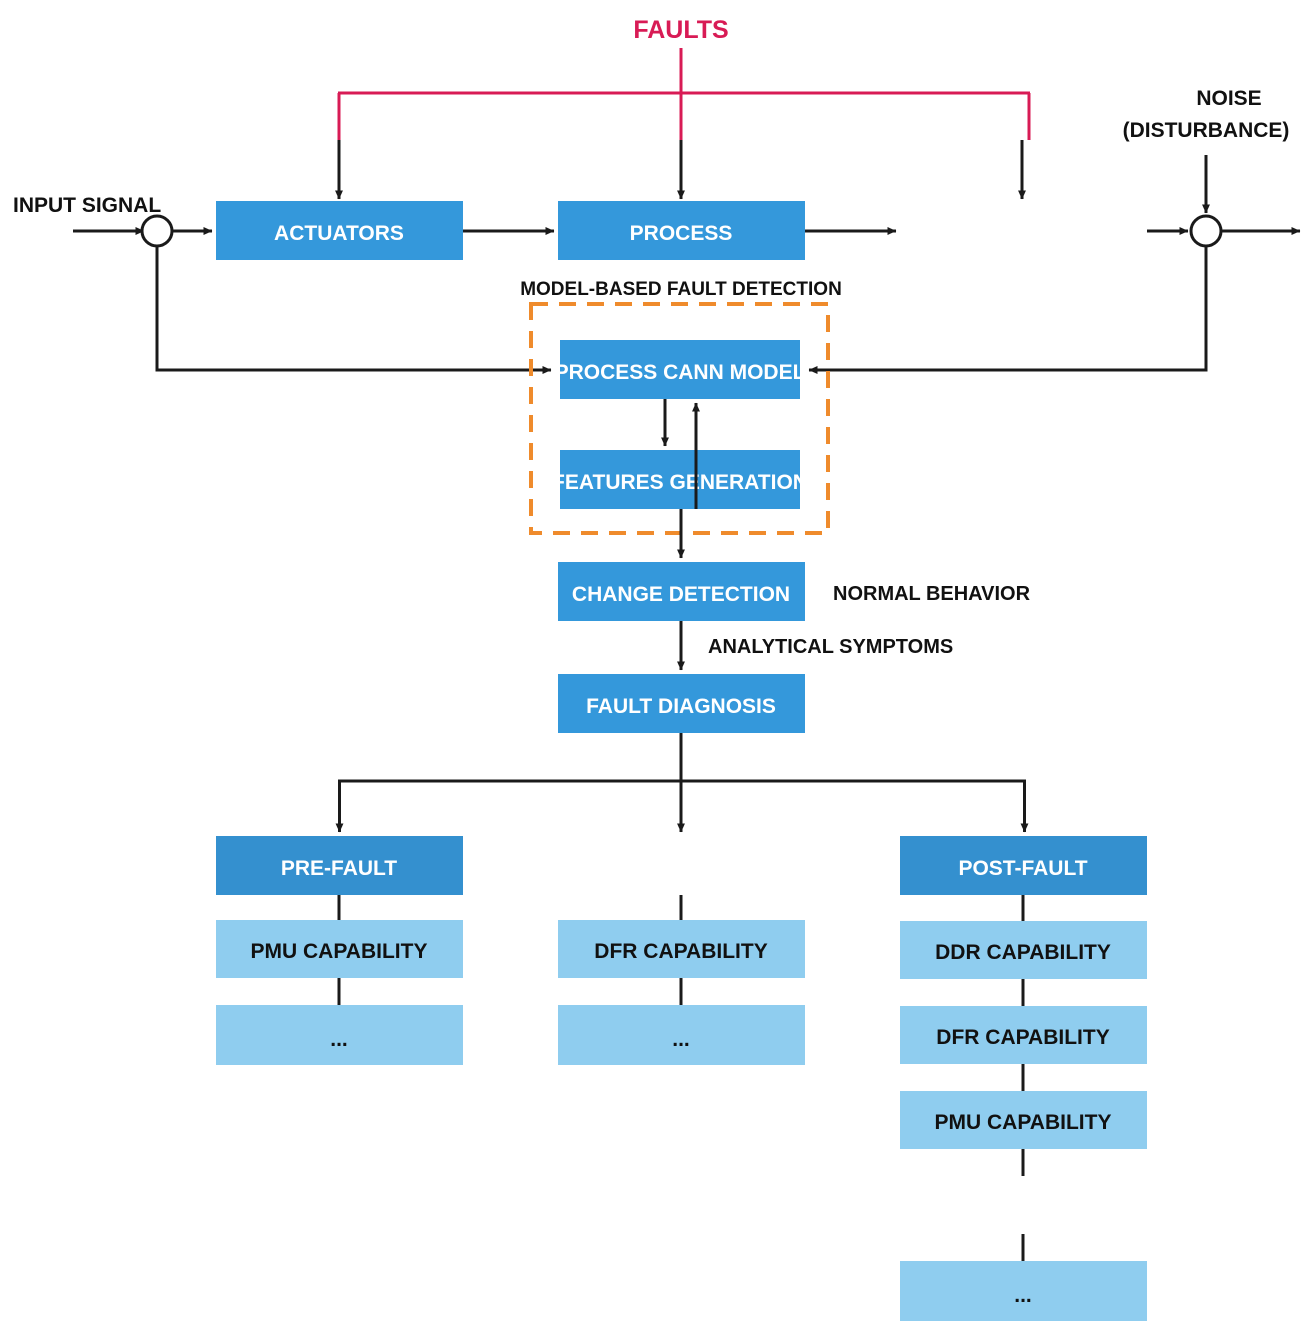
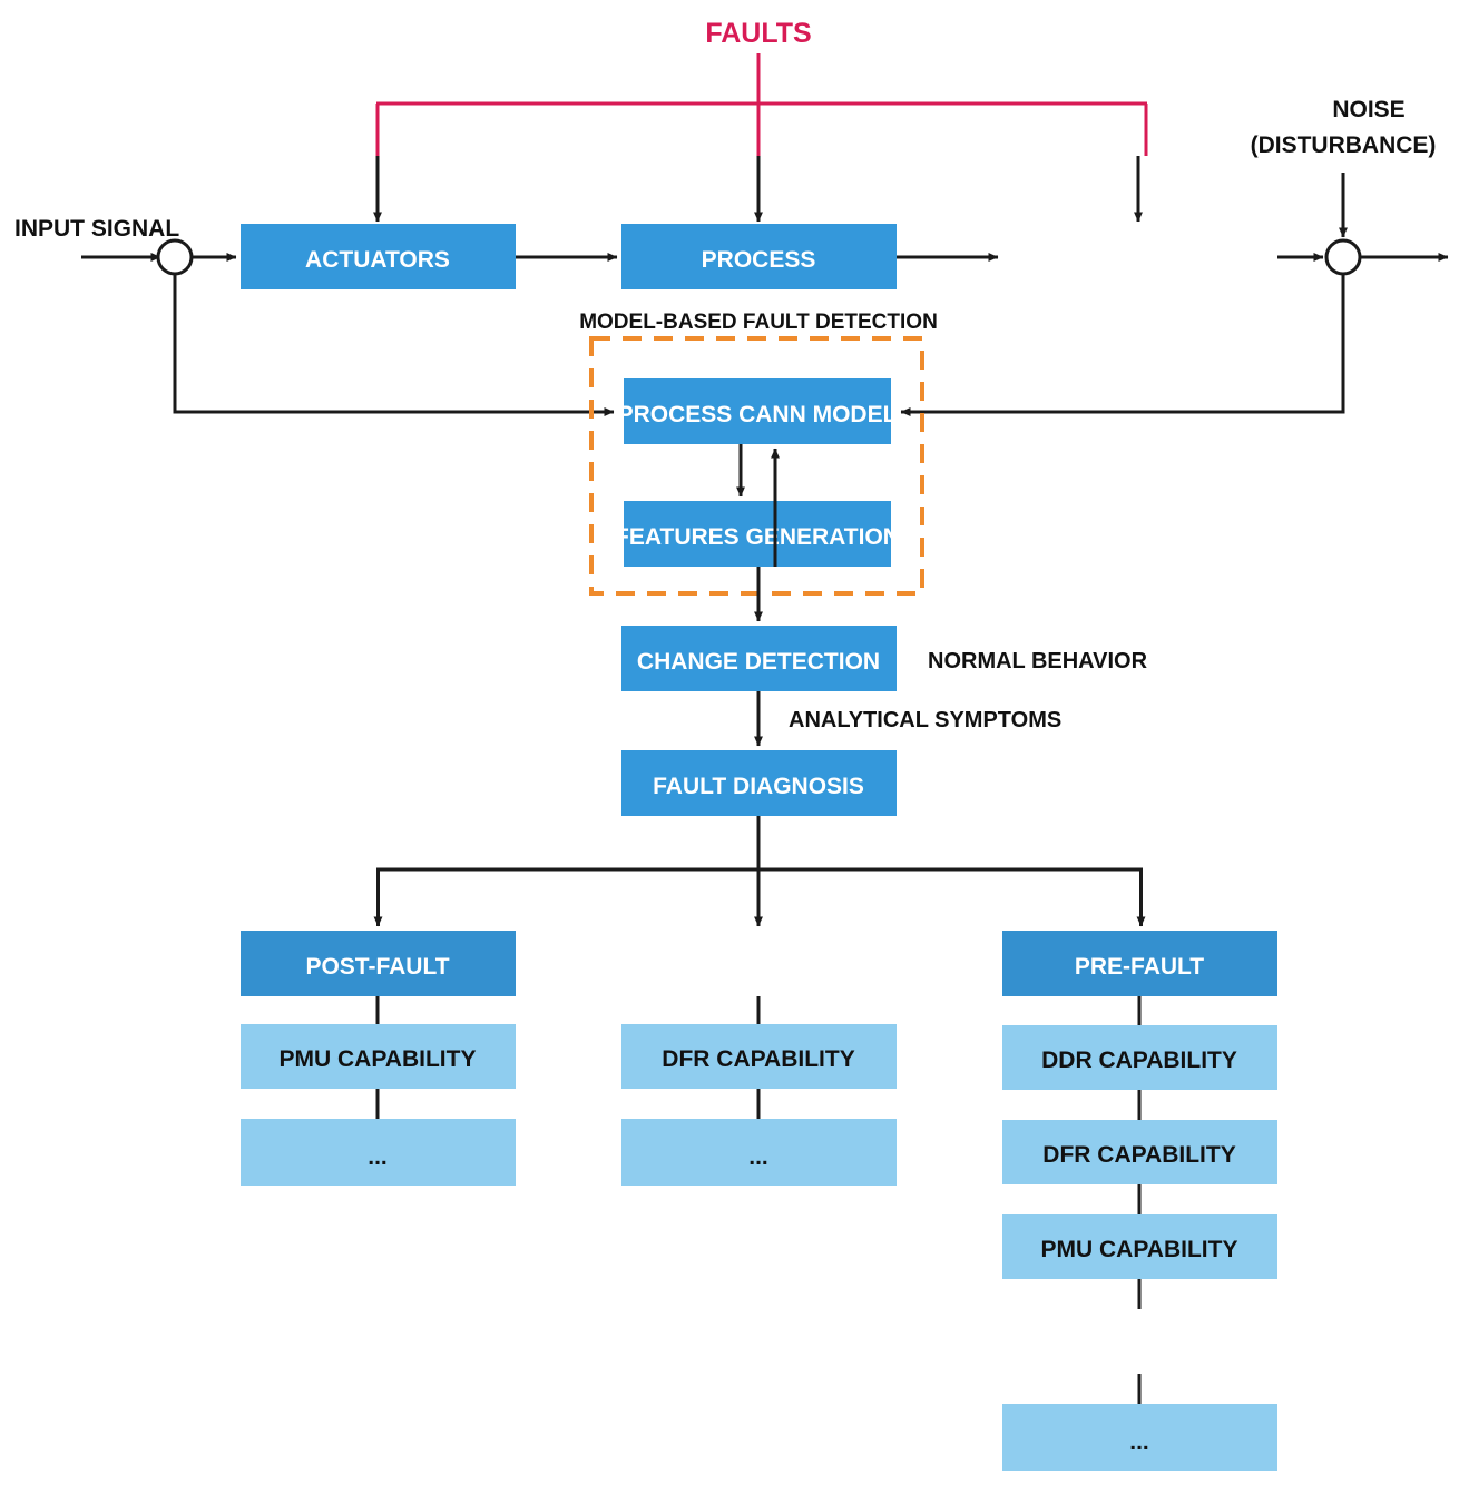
  FAULTS
  NOISE
  (DISTURBANCE)
  INPUT SIGNAL
  ACTUATORS
  PROCESS
  MODEL-BASED FAULT DETECTION
  PROCESS CANN MODEL
  FEATURES GENERATION
  CHANGE DETECTION
  NORMAL BEHAVIOR
  ANALYTICAL SYMPTOMS
  FAULT DIAGNOSIS
- PRE-FAULT
+ POST-FAULT
  PMU CAPABILITY
  ...
  DFR CAPABILITY
  ...
- POST-FAULT
+ PRE-FAULT
  DDR CAPABILITY
  DFR CAPABILITY
  PMU CAPABILITY
  ...
